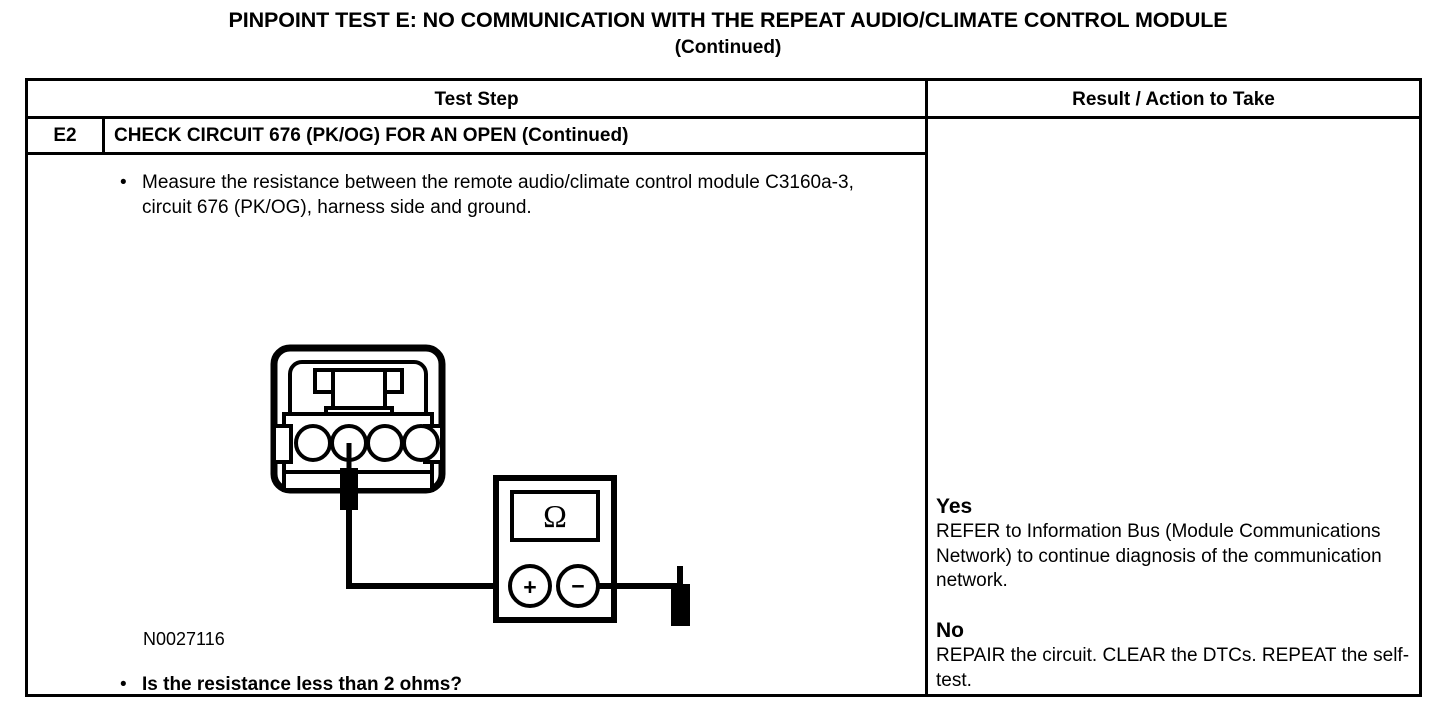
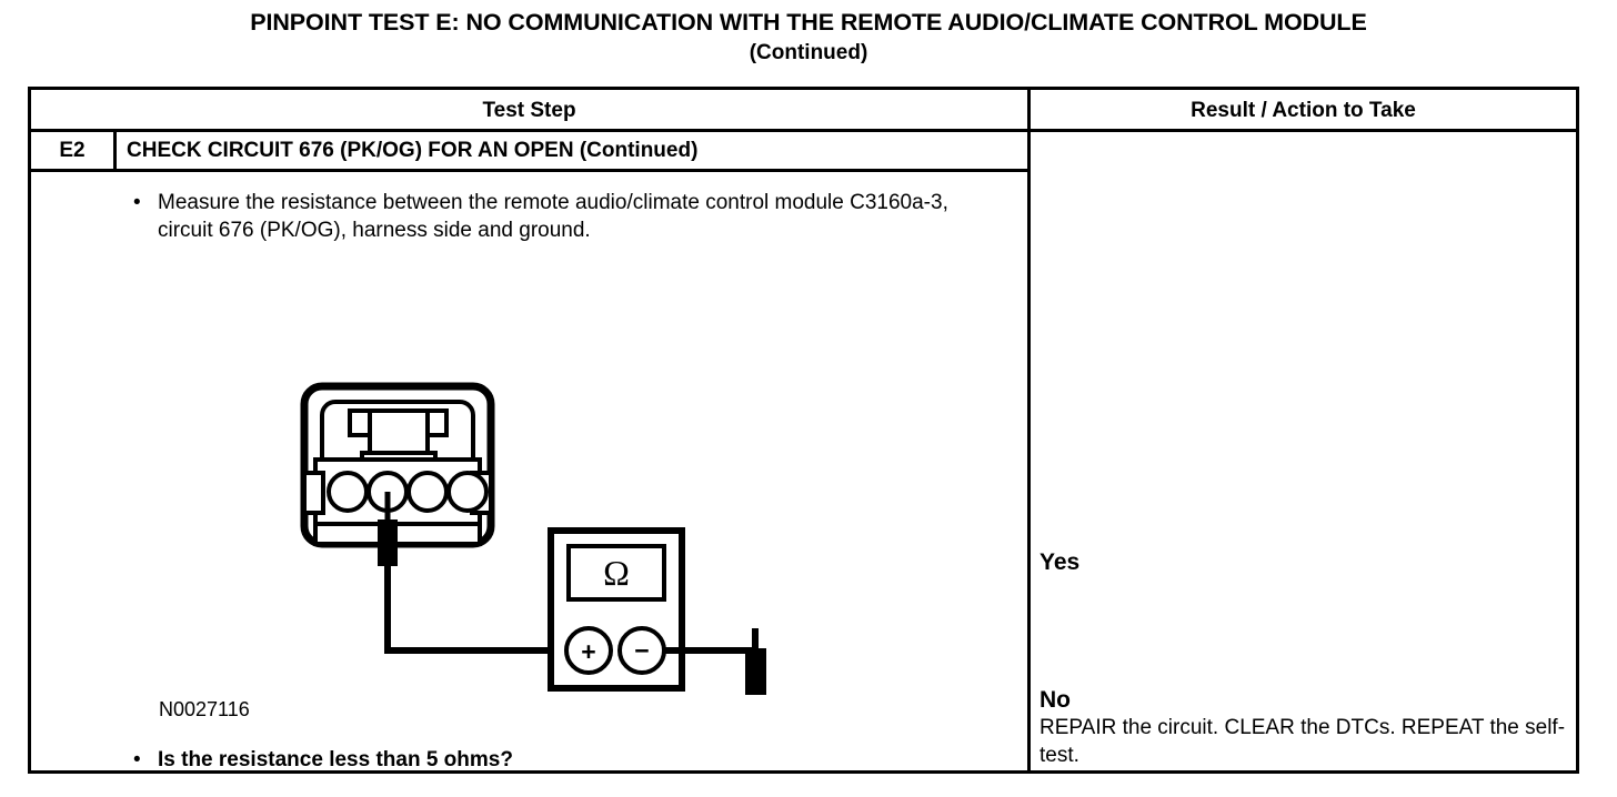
- PINPOINT TEST E: NO COMMUNICATION WITH THE REPEAT AUDIO/CLIMATE CONTROL MODULE
+ PINPOINT TEST E: NO COMMUNICATION WITH THE REMOTE AUDIO/CLIMATE CONTROL MODULE
  (Continued)
  Test Step
  Result / Action to Take
  E2
  CHECK CIRCUIT 676 (PK/OG) FOR AN OPEN (Continued)
  •
  Measure the resistance between the remote audio/climate control module C3160a-3, circuit 676 (PK/OG), harness side and ground.
  Ω
  +
  −
  N0027116
  •
- Is the resistance less than 2 ohms?
+ Is the resistance less than 5 ohms?
  Yes
- REFER to Information Bus (Module Communications Network) to continue diagnosis of the communication network.
  No
  REPAIR the circuit. CLEAR the DTCs. REPEAT the self-test.
